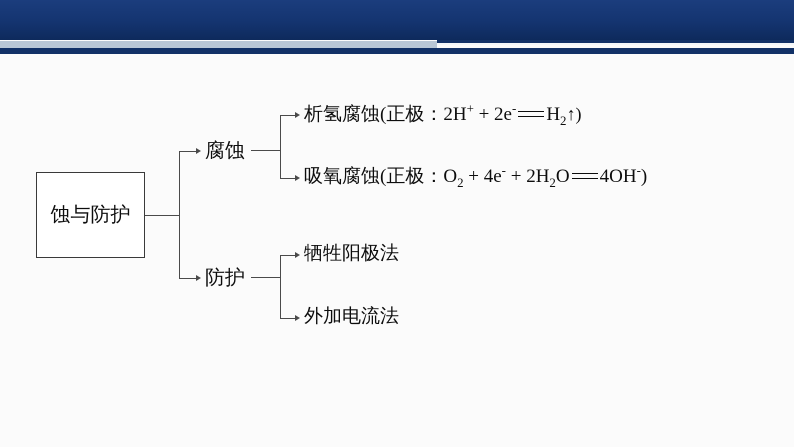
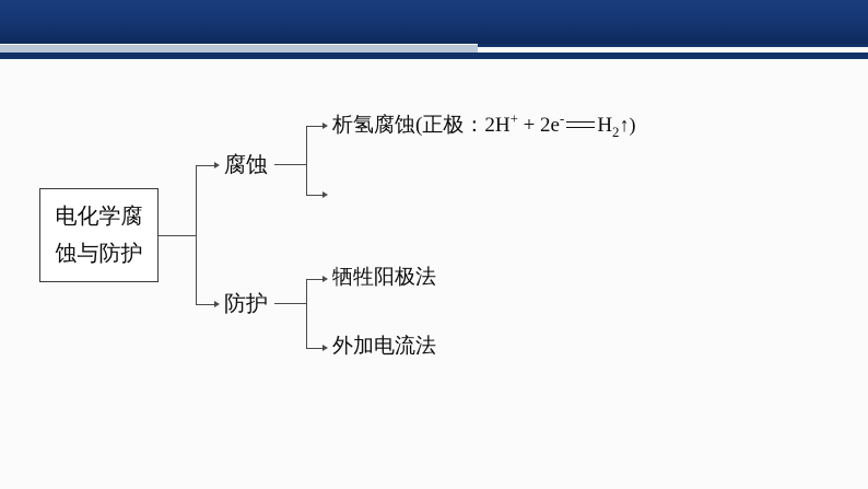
+ 电化学腐
  蚀与防护
  腐蚀
  防护
  析氢腐蚀(正极：2H+ + 2e- H2↑)
- 吸氧腐蚀(正极：O2 + 4e- + 2H2O 4OH-)
  牺牲阳极法
  外加电流法
